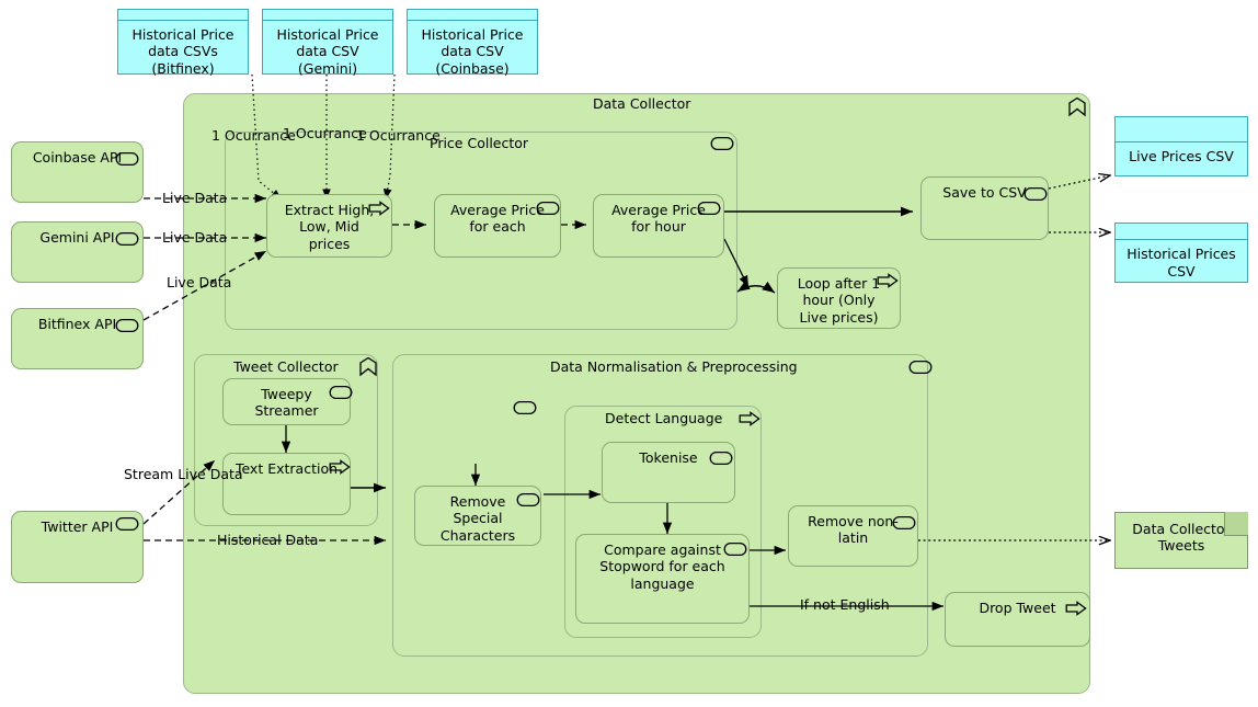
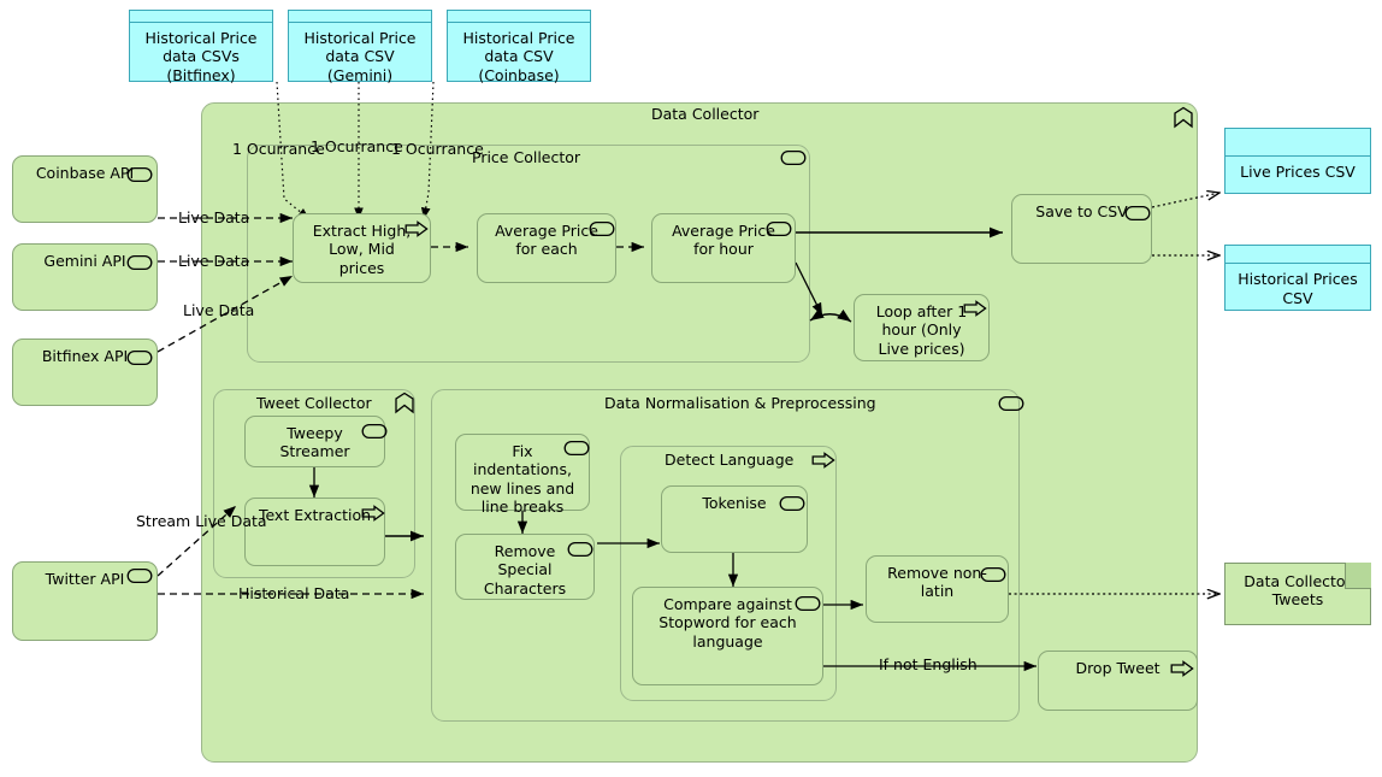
  Historical Price data CSVs (Bitfinex)
  Historical Price data CSV (Gemini)
  Historical Price data CSV (Coinbase)
  Coinbase API
  Gemini API
  Bitfinex API
  Twitter API
  Data Collector
  Price Collector
  Tweet Collector
  Data Normalisation & Preprocessing
  Detect Language
  Extract High, Low, Mid prices
  Average Price for each
  Average Price for hour
  Save to CSV
  Loop after 1 hour (Only Live prices)
  Tweepy Streamer
  Text Extraction
+ Fix indentations, new lines and line breaks
  Remove Special Characters
  Tokenise
  Compare against Stopword for each language
  Remove non-latin
  Drop Tweet
  Live Prices CSV
  Historical Prices CSV
  Data Collecto Tweets
  1 Ocurrance
  1 Ocurrance
  1 Ocurrance
  Live Data
  Live Data
  Live Data
  Stream Live Data
  Historical Data
  If not English
